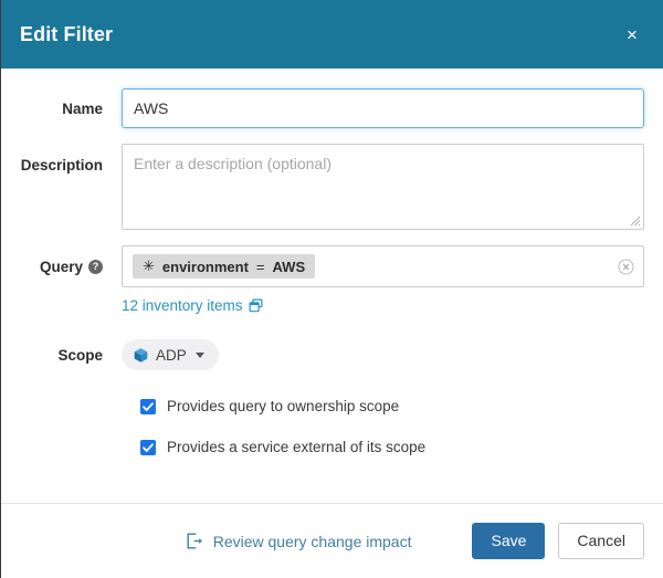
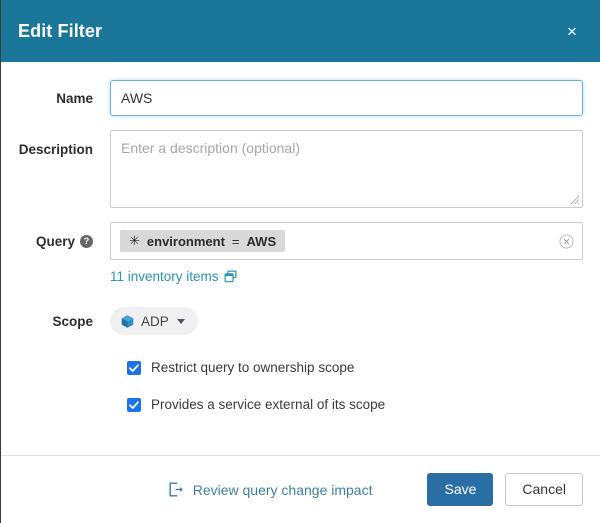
  Edit Filter
  ×
  Name
  AWS
  Description
  Enter a description (optional)
  Query
  ?
  ✳
  environment
  =
  AWS
- 12 inventory items
+ 11 inventory items
  Scope
  ADP
- Provides query to ownership scope
+ Restrict query to ownership scope
  Provides a service external of its scope
  Review query change impact
  Save
  Cancel
